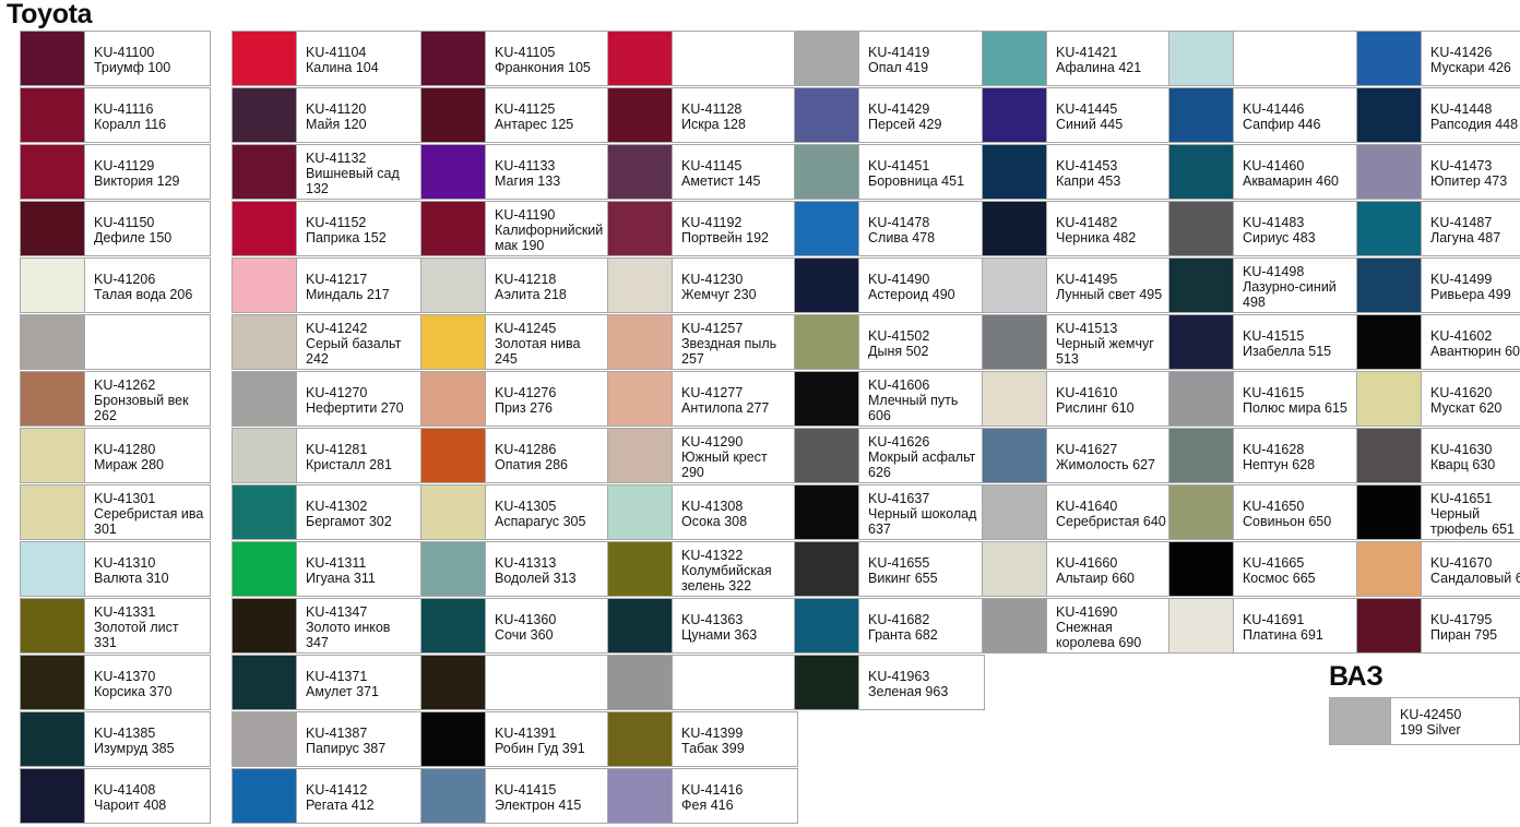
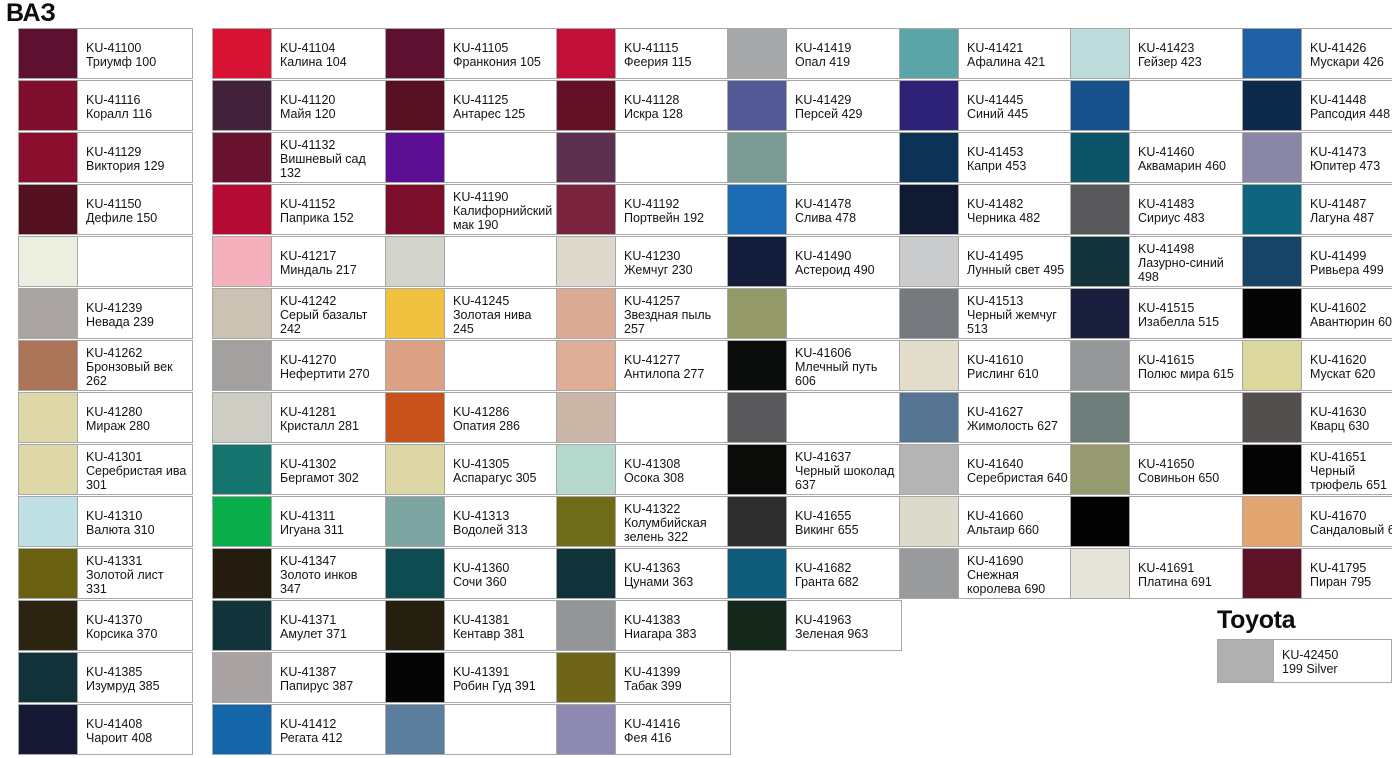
- Toyota
+ ВАЗ
  KU-41100
  Триумф 100
  KU-41104
  Калина 104
  KU-41105
  Франкония 105
+ KU-41115
+ Феерия 115
  KU-41419
  Опал 419
  KU-41421
  Афалина 421
+ KU-41423
+ Гейзер 423
  KU-41426
  Мускари 426
  KU-41116
  Коралл 116
  KU-41120
  Майя 120
  KU-41125
  Антарес 125
  KU-41128
  Искра 128
  KU-41429
  Персей 429
  KU-41445
  Синий 445
- KU-41446
- Сапфир 446
  KU-41448
  Рапсодия 448
  KU-41129
  Виктория 129
  KU-41132
  Вишневый сад 132
- KU-41133
- Магия 133
- KU-41145
- Аметист 145
- KU-41451
- Боровница 451
  KU-41453
  Капри 453
  KU-41460
  Аквамарин 460
  KU-41473
  Юпитер 473
  KU-41150
  Дефиле 150
  KU-41152
  Паприка 152
  KU-41190
  Калифорнийский мак 190
  KU-41192
  Портвейн 192
  KU-41478
  Слива 478
  KU-41482
  Черника 482
  KU-41483
  Сириус 483
  KU-41487
  Лагуна 487
- KU-41206
- Талая вода 206
  KU-41217
  Миндаль 217
- KU-41218
- Аэлита 218
  KU-41230
  Жемчуг 230
  KU-41490
  Астероид 490
  KU-41495
  Лунный свет 495
  KU-41498
  Лазурно-синий 498
  KU-41499
  Ривьера 499
+ KU-41239
+ Невада 239
  KU-41242
  Серый базальт 242
  KU-41245
  Золотая нива 245
  KU-41257
  Звездная пыль 257
- KU-41502
- Дыня 502
  KU-41513
  Черный жемчуг 513
  KU-41515
  Изабелла 515
  KU-41602
  Авантюрин 60
  KU-41262
  Бронзовый век 262
  KU-41270
  Нефертити 270
- KU-41276
- Приз 276
  KU-41277
  Антилопа 277
  KU-41606
  Млечный путь 606
  KU-41610
  Рислинг 610
  KU-41615
  Полюс мира 615
  KU-41620
  Мускат 620
  KU-41280
  Мираж 280
  KU-41281
  Кристалл 281
  KU-41286
  Опатия 286
- KU-41290
- Южный крест 290
- KU-41626
- Мокрый асфальт 626
  KU-41627
  Жимолость 627
- KU-41628
- Нептун 628
  KU-41630
  Кварц 630
  KU-41301
  Серебристая ива 301
  KU-41302
  Бергамот 302
  KU-41305
  Аспарагус 305
  KU-41308
  Осока 308
  KU-41637
  Черный шоколад 637
  KU-41640
  Серебристая 640
  KU-41650
  Совиньон 650
  KU-41651
  Черный трюфель 651
  KU-41310
  Валюта 310
  KU-41311
  Игуана 311
  KU-41313
  Водолей 313
  KU-41322
  Колумбийская зелень 322
  KU-41655
  Викинг 655
  KU-41660
  Альтаир 660
- KU-41665
- Космос 665
  KU-41670
  Сандаловый 6
  KU-41331
  Золотой лист 331
  KU-41347
  Золото инков 347
  KU-41360
  Сочи 360
  KU-41363
  Цунами 363
  KU-41682
  Гранта 682
  KU-41690
  Снежная королева 690
  KU-41691
  Платина 691
  KU-41795
  Пиран 795
  KU-41370
  Корсика 370
  KU-41371
  Амулет 371
+ KU-41381
+ Кентавр 381
+ KU-41383
+ Ниагара 383
  KU-41963
  Зеленая 963
  KU-41385
  Изумруд 385
  KU-41387
  Папирус 387
  KU-41391
  Робин Гуд 391
  KU-41399
  Табак 399
  KU-41408
  Чароит 408
  KU-41412
  Регата 412
- KU-41415
- Электрон 415
  KU-41416
  Фея 416
- ВАЗ
+ Toyota
  KU-42450
  199 Silver
